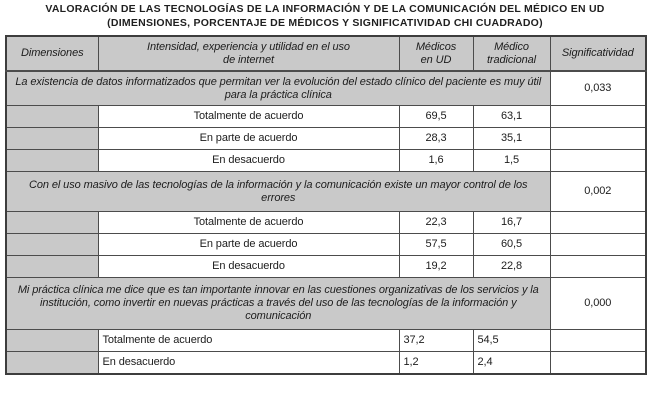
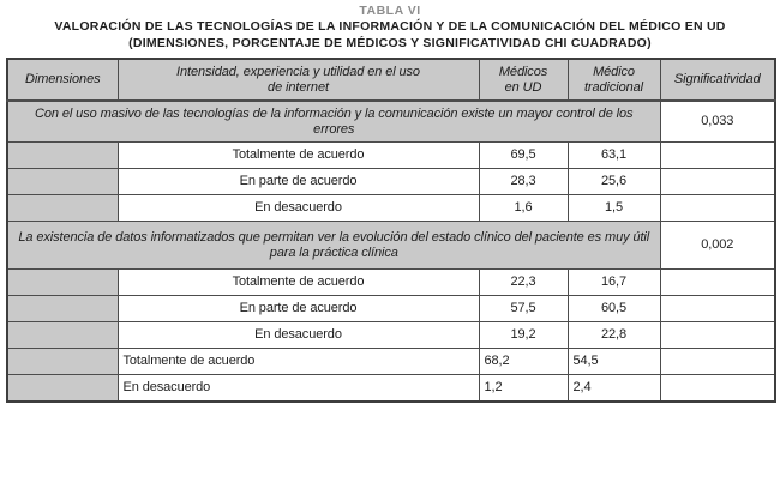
+ TABLA VI
  VALORACIÓN DE LAS TECNOLOGÍAS DE LA INFORMACIÓN Y DE LA COMUNICACIÓN DEL MÉDICO EN UD
  (DIMENSIONES, PORCENTAJE DE MÉDICOS Y SIGNIFICATIVIDAD CHI CUADRADO)
  Dimensiones	Intensidad, experiencia y utilidad en el uso de internet	Médicos en UD	Médico tradicional	Significatividad
- La existencia de datos informatizados que permitan ver la evolución del estado clínico del paciente es muy útil para la práctica clínica	0,033
+ Con el uso masivo de las tecnologías de la información y la comunicación existe un mayor control de los errores	0,033
  	Totalmente de acuerdo	69,5	63,1
- 	En parte de acuerdo	28,3	35,1
+ 	En parte de acuerdo	28,3	25,6
  	En desacuerdo	1,6	1,5
- Con el uso masivo de las tecnologías de la información y la comunicación existe un mayor control de los errores	0,002
+ La existencia de datos informatizados que permitan ver la evolución del estado clínico del paciente es muy útil para la práctica clínica	0,002
  	Totalmente de acuerdo	22,3	16,7
  	En parte de acuerdo	57,5	60,5
  	En desacuerdo	19,2	22,8
- Mi práctica clínica me dice que es tan importante innovar en las cuestiones organizativas de los servicios y la institución, como invertir en nuevas prácticas a través del uso de las tecnologías de la información y comunicación	0,000
- 	Totalmente de acuerdo	37,2	54,5
+ 	Totalmente de acuerdo	68,2	54,5
  	En desacuerdo	1,2	2,4
